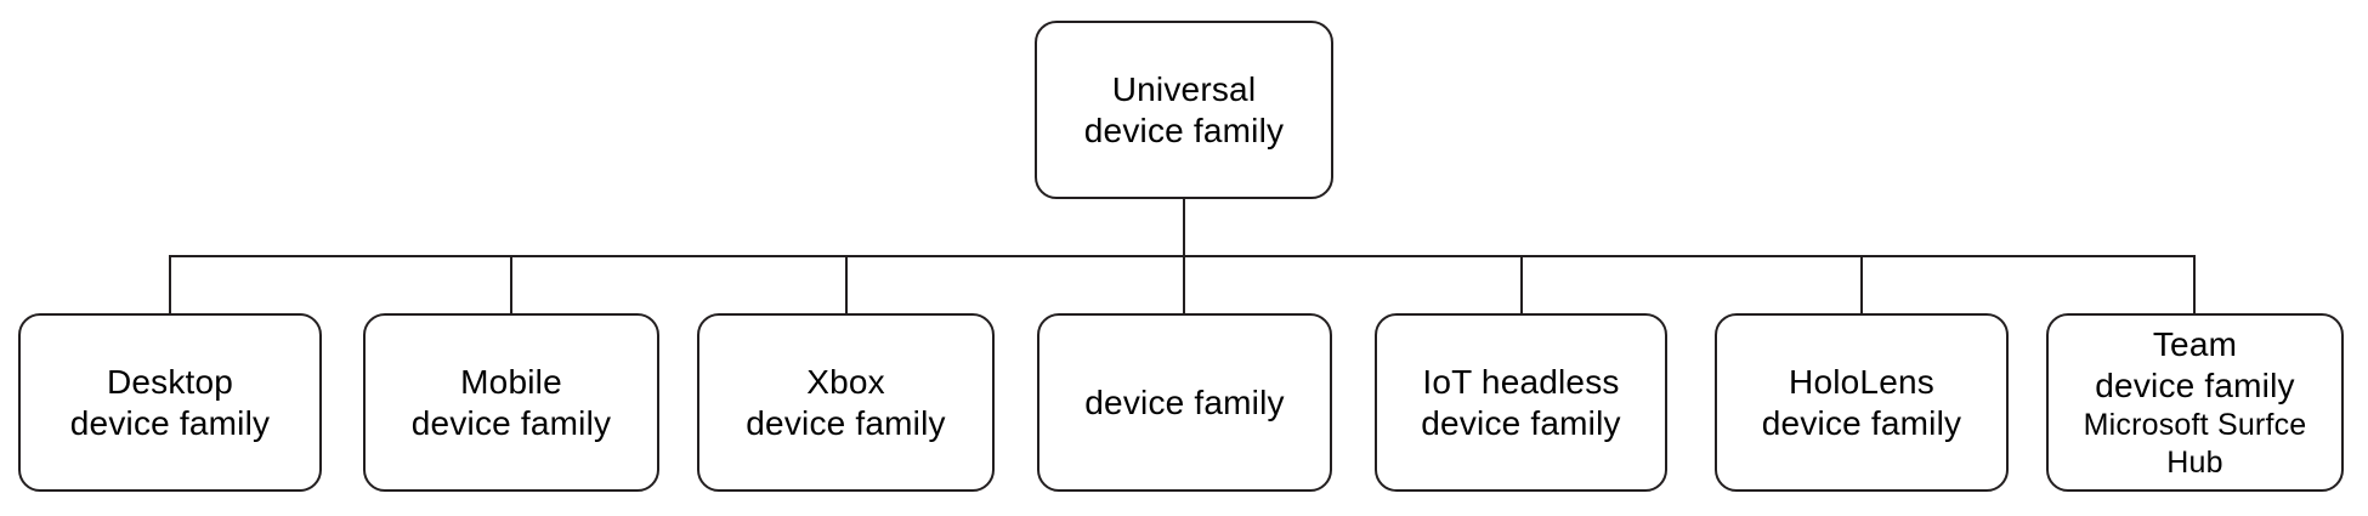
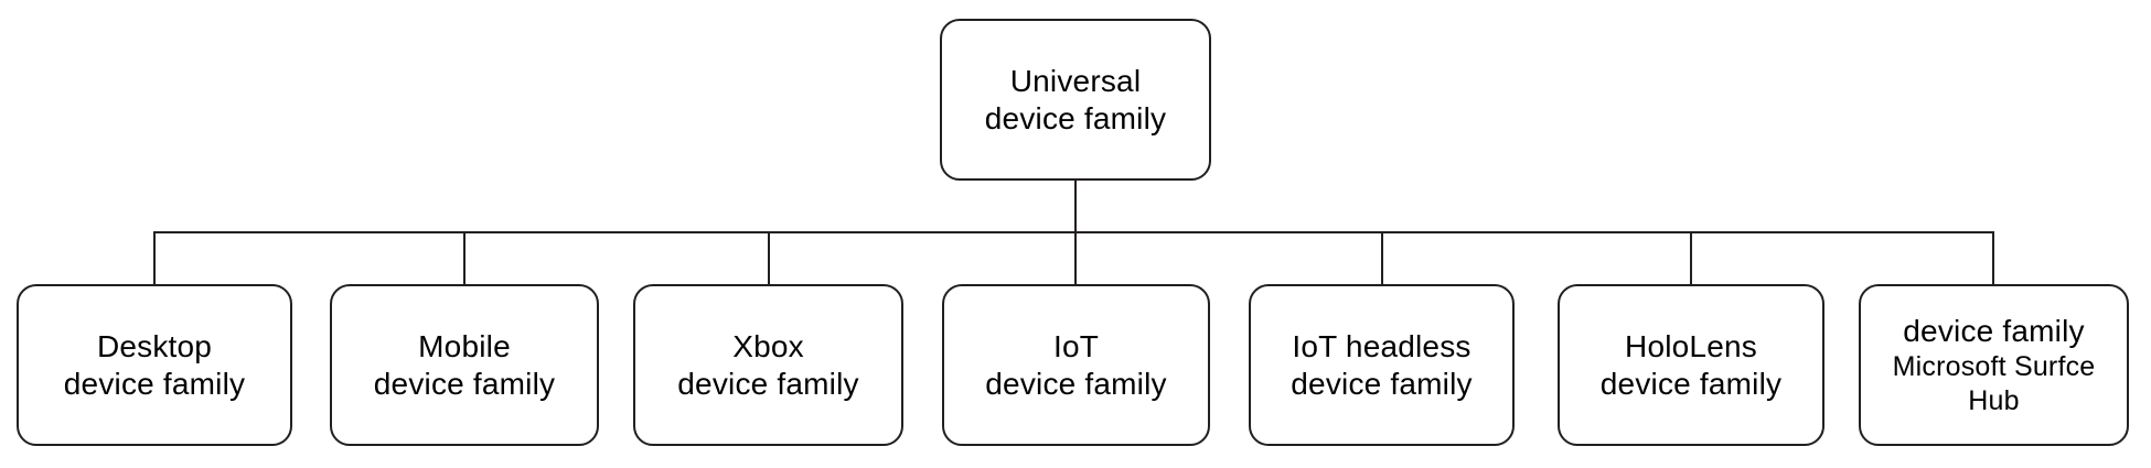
  Universal
  device family
  Desktop
  device family
  Mobile
  device family
  Xbox
  device family
+ IoT
  device family
  IoT headless
  device family
  HoloLens
  device family
- Team
  device family
  Microsoft Surfce
  Hub
